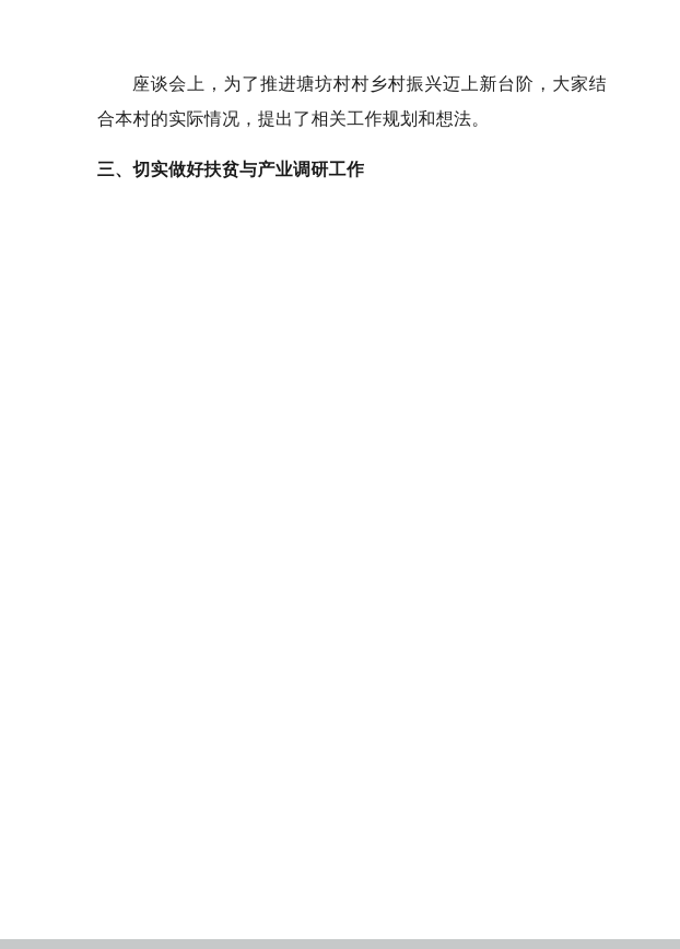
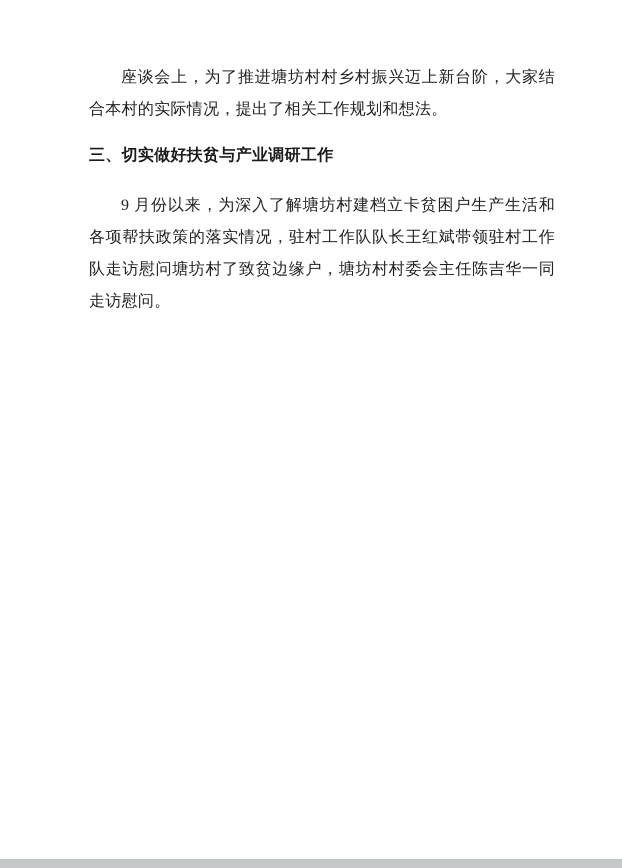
  座谈会上，为了推进塘坊村村乡村振兴迈上新台阶，大家结合本村的实际情况，提出了相关工作规划和想法。
  三、切实做好扶贫与产业调研工作
+ 9 月份以来，为深入了解塘坊村建档立卡贫困户生产生活和各项帮扶政策的落实情况，驻村工作队队长王红斌带领驻村工作队走访慰问塘坊村了致贫边缘户，塘坊村村委会主任陈吉华一同走访慰问。
